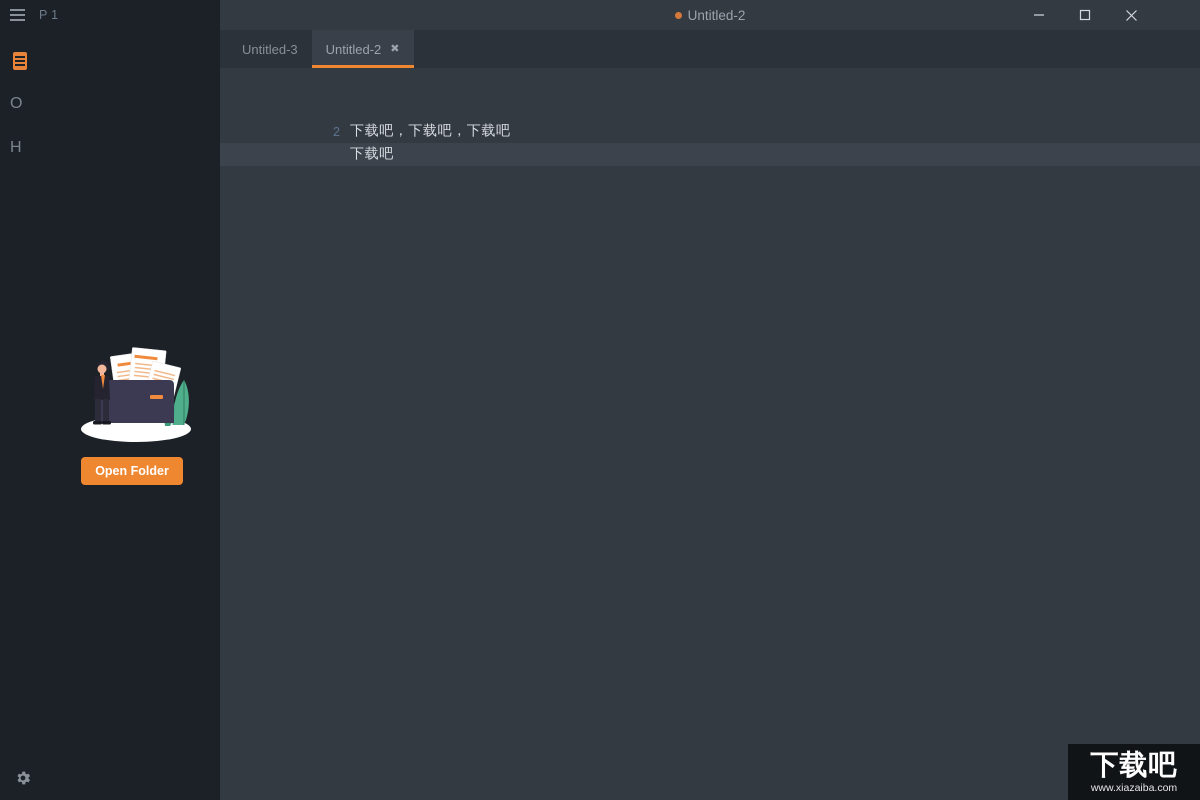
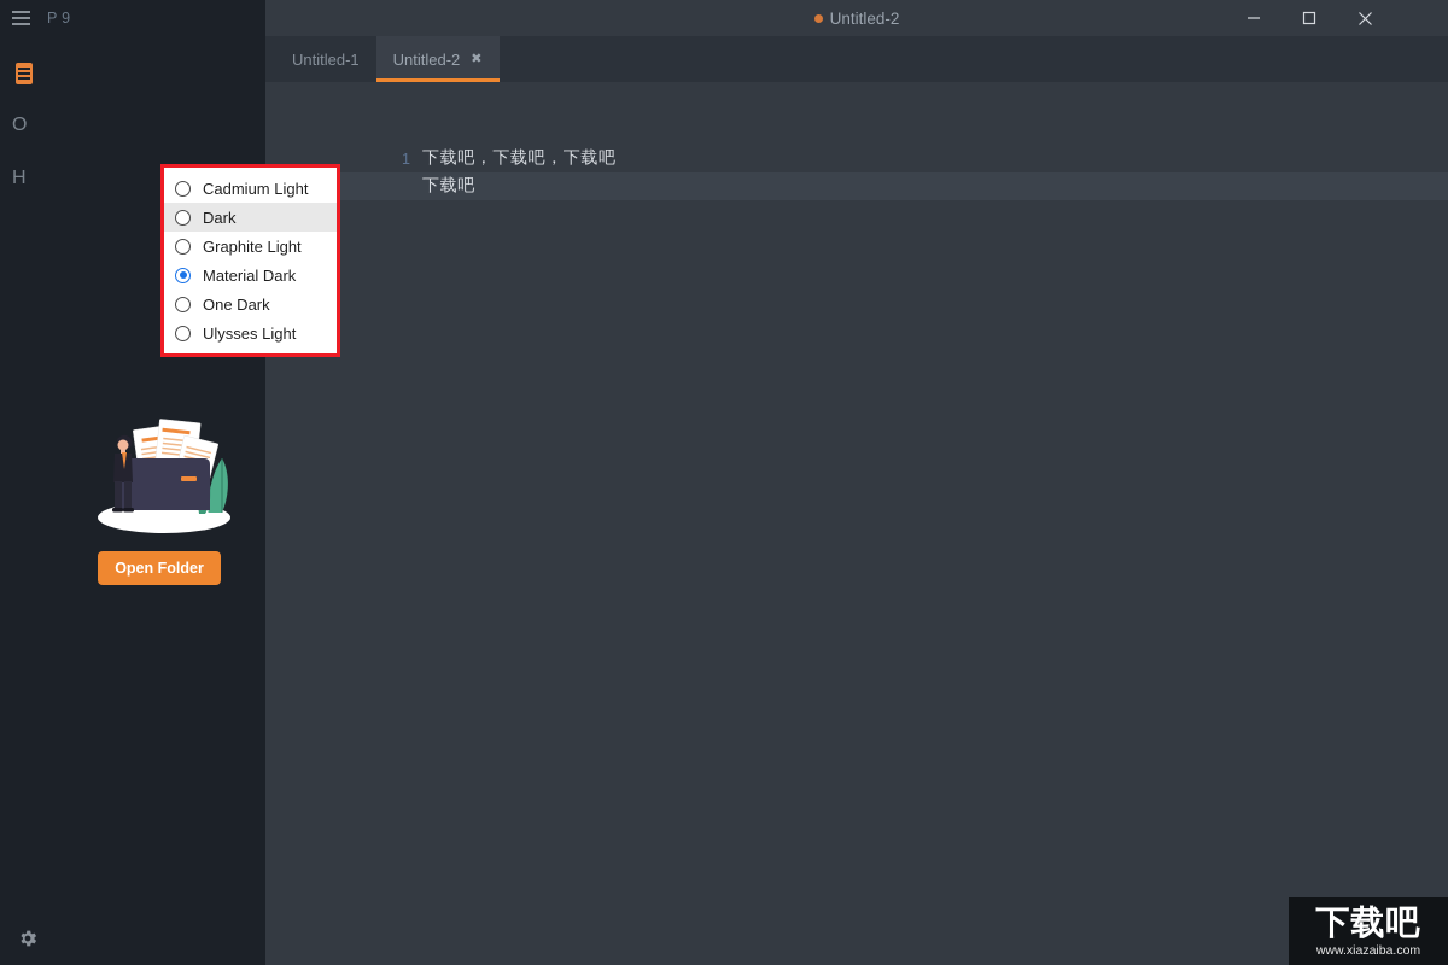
- P 1
+ P 9
  O
  H
  Open Folder
  Untitled-2
- Untitled-3
+ Untitled-1
  Untitled-2
  ✖
- 2
+ 1
  下载吧，下载吧，下载吧
  下载吧
+ Cadmium Light
+ Dark
+ Graphite Light
+ Material Dark
+ One Dark
+ Ulysses Light
  下载吧
  www.xiazaiba.com
